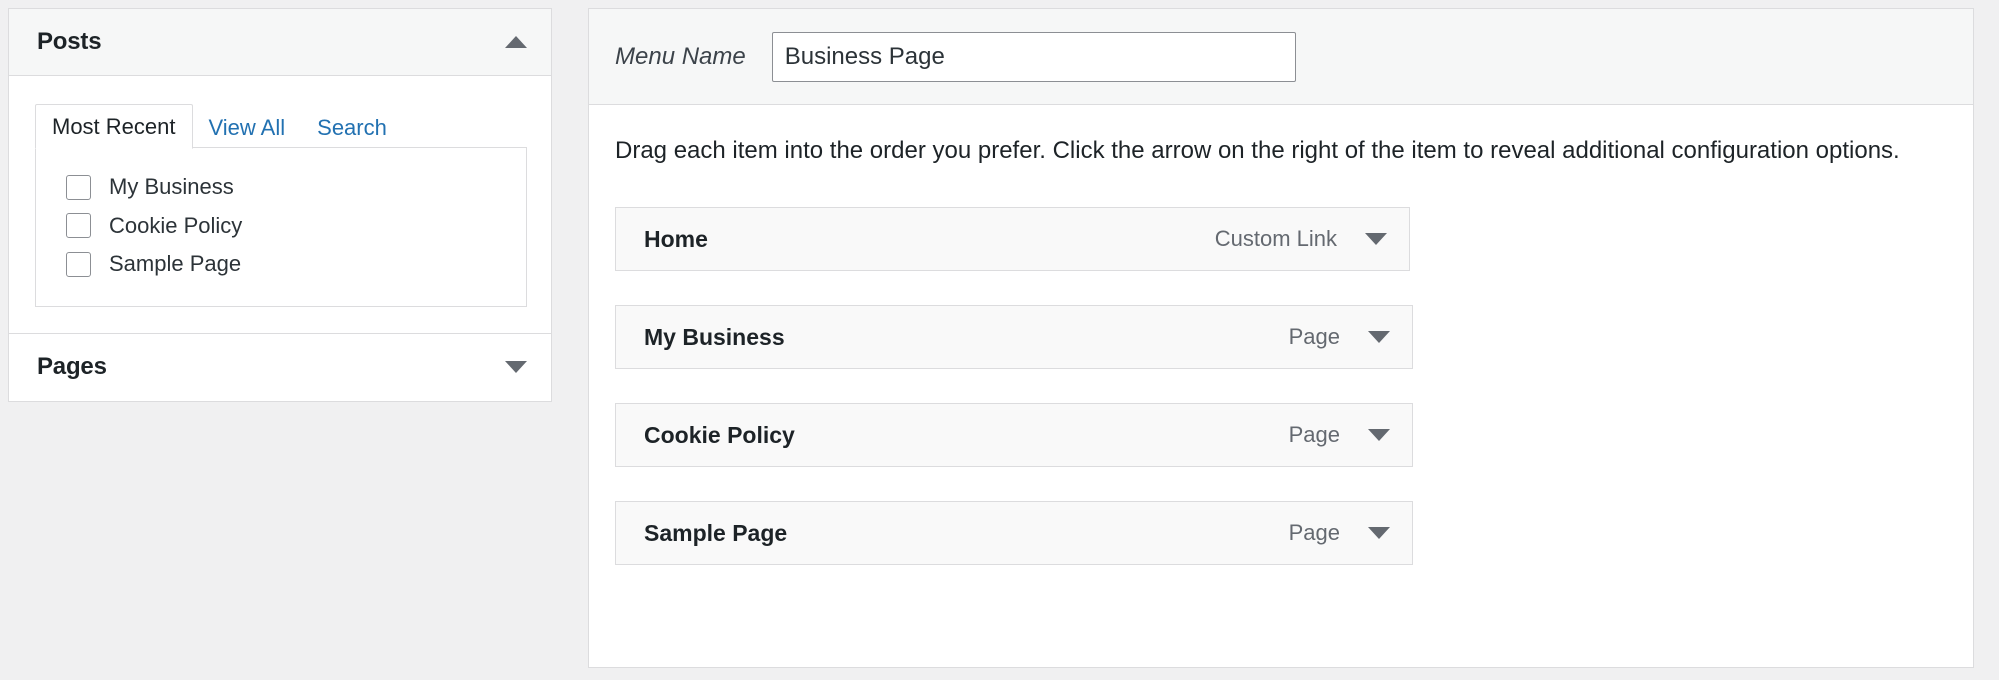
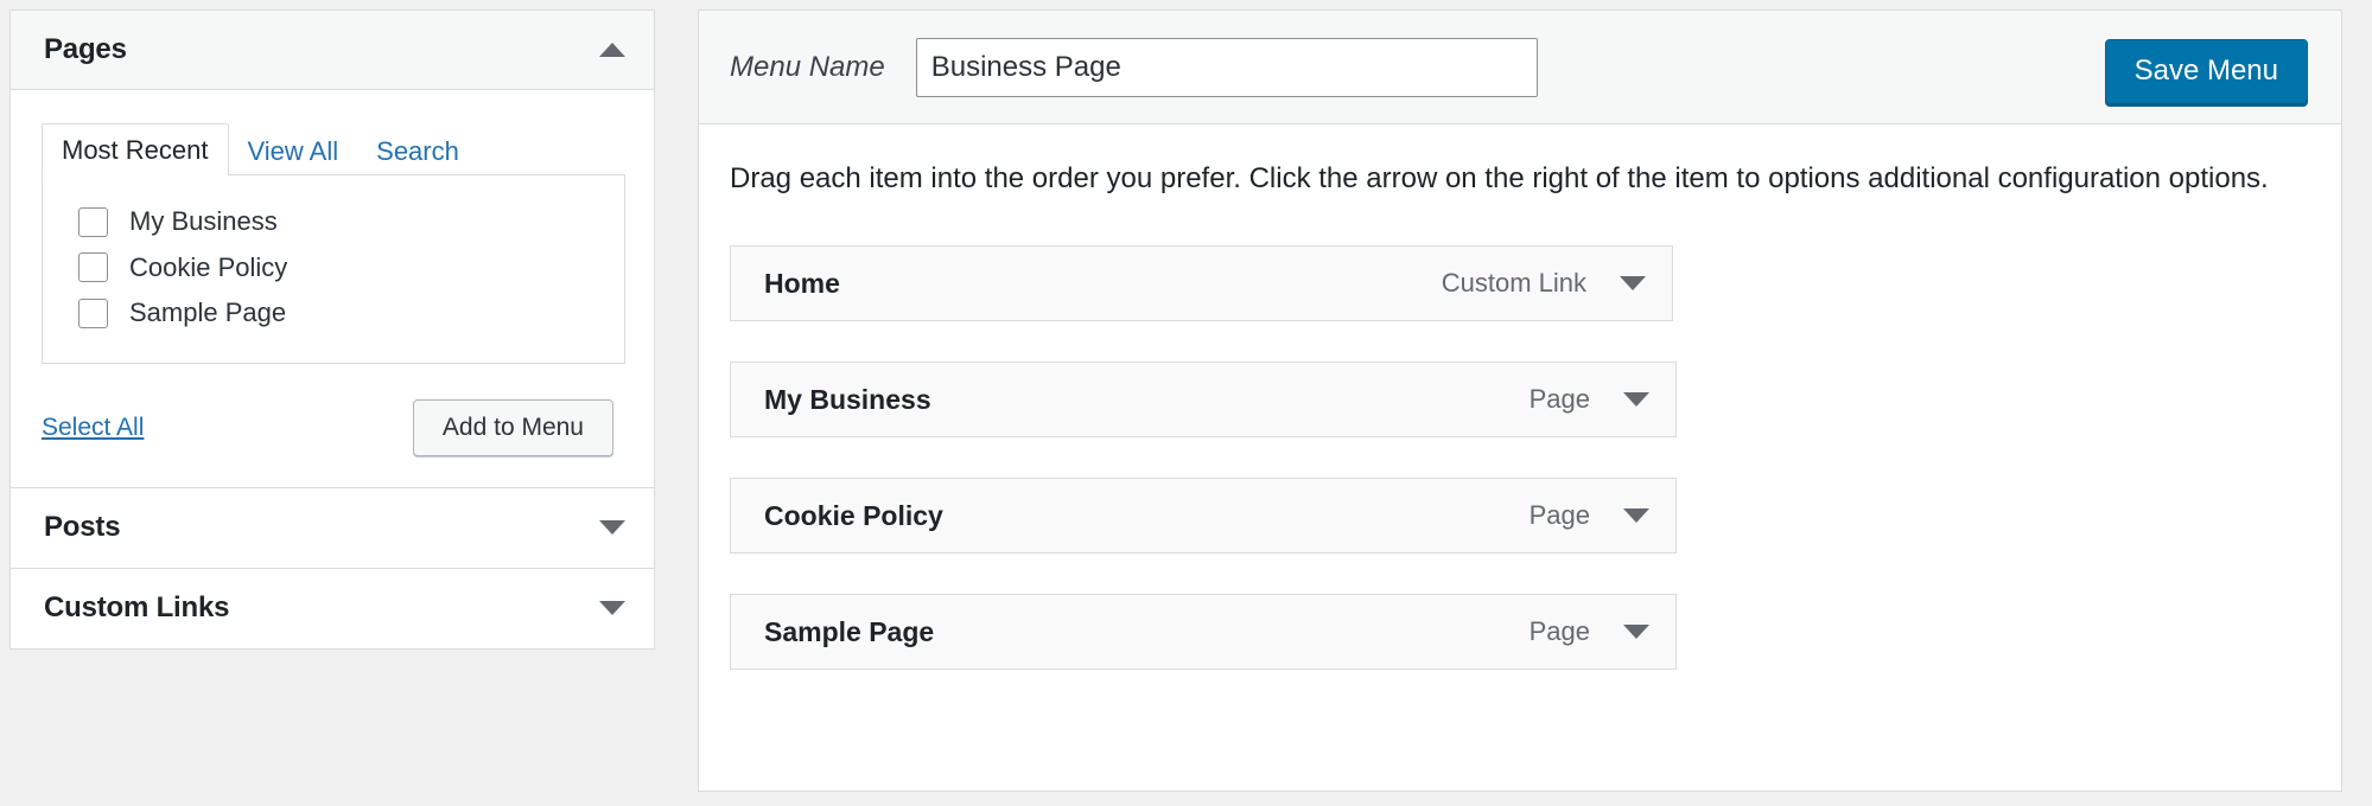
- Posts
+ Pages
  Most Recent
  View All
  Search
  My Business
  Cookie Policy
  Sample Page
+ Select All
+ Add to Menu
- Pages
+ Posts
+ Custom Links
  Menu Name
  Business Page
+ Save Menu
- Drag each item into the order you prefer. Click the arrow on the right of the item to reveal additional configuration options.
+ Drag each item into the order you prefer. Click the arrow on the right of the item to options additional configuration options.
  Home
  Custom Link
  My Business
  Page
  Cookie Policy
  Page
  Sample Page
  Page
